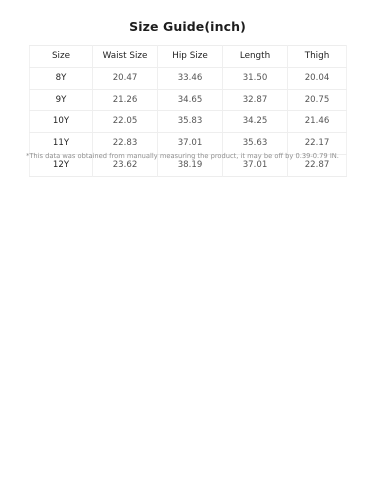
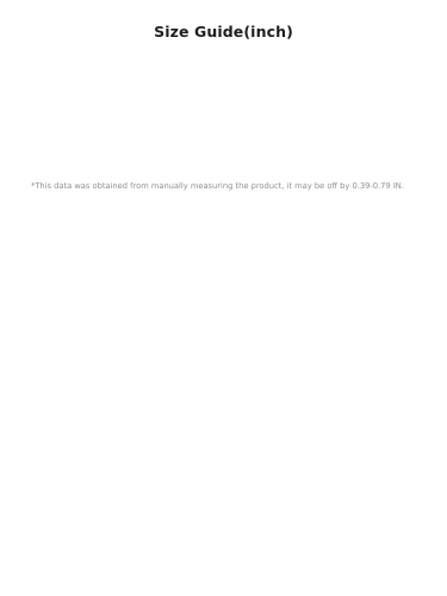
  Size Guide(inch)
- Size	Waist Size	Hip Size	Length	Thigh
- 8Y	20.47	33.46	31.50	20.04
- 9Y	21.26	34.65	32.87	20.75
- 10Y	22.05	35.83	34.25	21.46
- 11Y	22.83	37.01	35.63	22.17
- 12Y	23.62	38.19	37.01	22.87
  *This data was obtained from manually measuring the product, it may be off by 0.39-0.79 IN.
